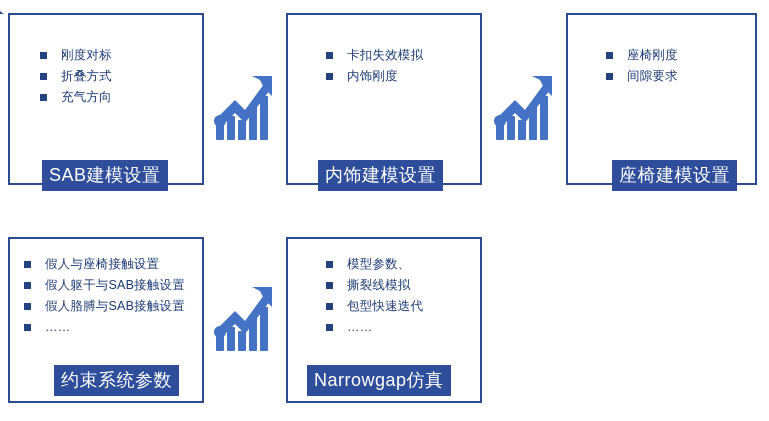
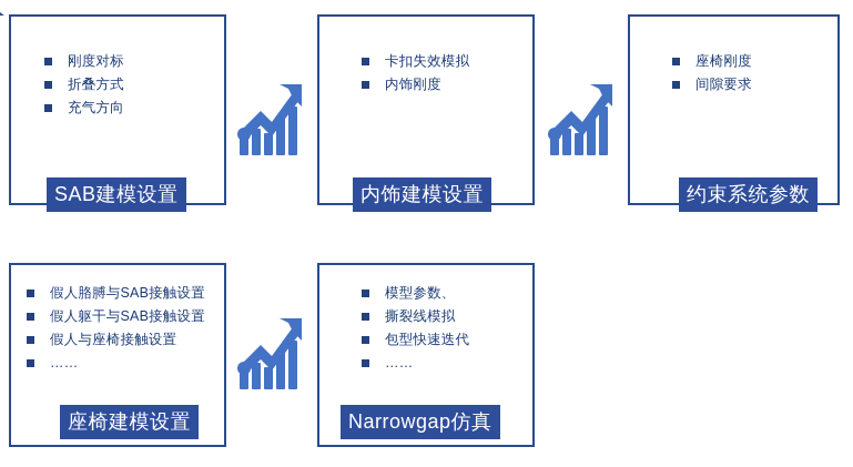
  刚度对标
  折叠方式
  充气方向
  SAB建模设置
  卡扣失效模拟
  内饰刚度
  内饰建模设置
  座椅刚度
  间隙要求
- 座椅建模设置
+ 约束系统参数
- 假人与座椅接触设置
+ 假人胳膊与SAB接触设置
  假人躯干与SAB接触设置
- 假人胳膊与SAB接触设置
+ 假人与座椅接触设置
  ……
- 约束系统参数
+ 座椅建模设置
  模型参数、
  撕裂线模拟
  包型快速迭代
  ……
  Narrowgap仿真
